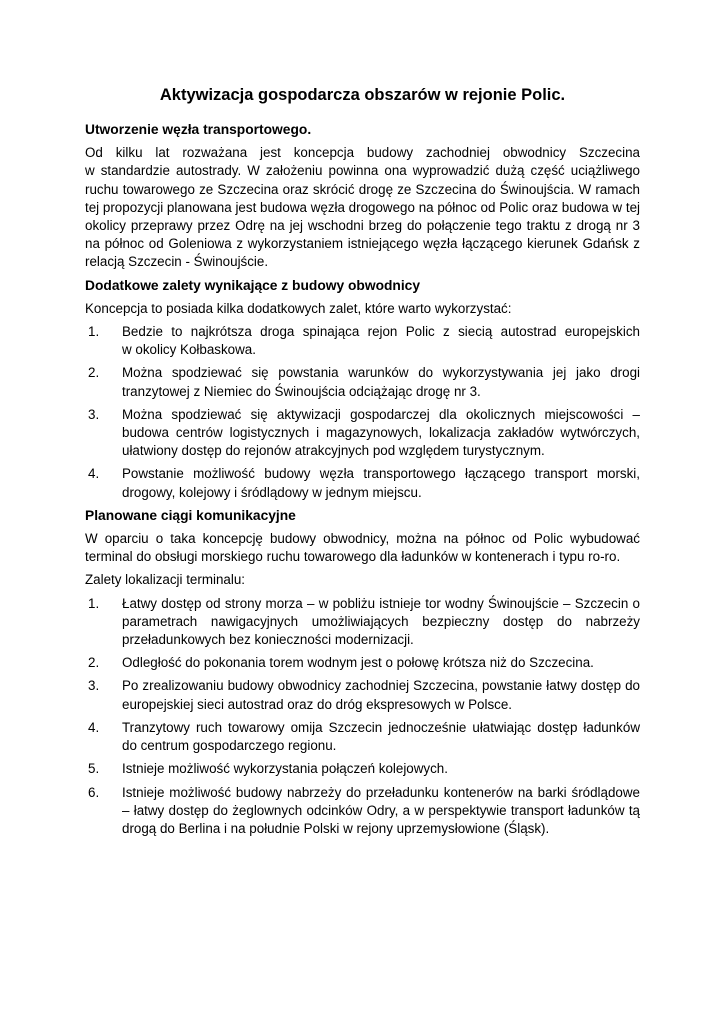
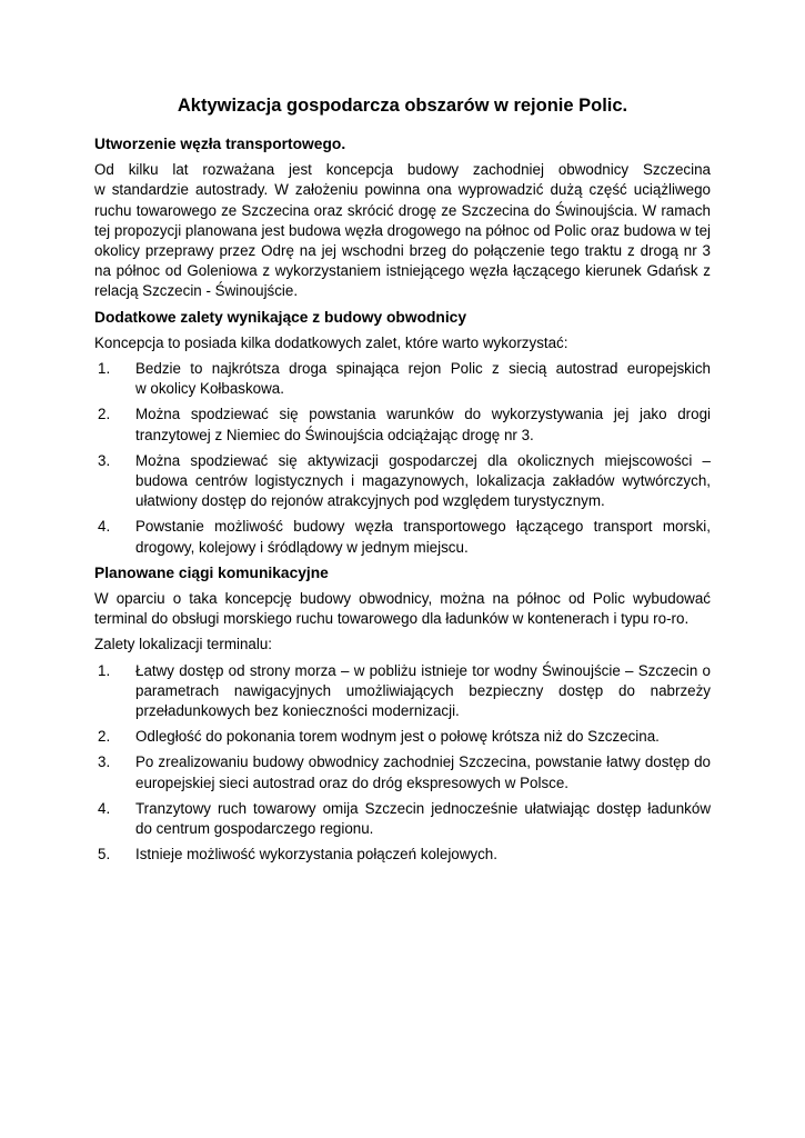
  Aktywizacja gospodarcza obszarów w rejonie Polic.
  Utworzenie węzła transportowego.
  Od kilku lat rozważana jest koncepcja budowy zachodniej obwodnicy Szczecina w standardzie autostrady. W założeniu powinna ona wyprowadzić dużą część uciążliwego ruchu towarowego ze Szczecina oraz skrócić drogę ze Szczecina do Świnoujścia. W ramach tej propozycji planowana jest budowa węzła drogowego na północ od Polic oraz budowa w tej okolicy przeprawy przez Odrę na jej wschodni brzeg do połączenie tego traktu z drogą nr 3 na północ od Goleniowa z wykorzystaniem istniejącego węzła łączącego kierunek Gdańsk z relacją Szczecin - Świnoujście.
  Dodatkowe zalety wynikające z budowy obwodnicy
  Koncepcja to posiada kilka dodatkowych zalet, które warto wykorzystać:
  1.
  Bedzie to najkrótsza droga spinająca rejon Polic z siecią autostrad europejskich w okolicy Kołbaskowa.
  2.
  Można spodziewać się powstania warunków do wykorzystywania jej jako drogi tranzytowej z Niemiec do Świnoujścia odciążając drogę nr 3.
  3.
  Można spodziewać się aktywizacji gospodarczej dla okolicznych miejscowości – budowa centrów logistycznych i magazynowych, lokalizacja zakładów wytwórczych, ułatwiony dostęp do rejonów atrakcyjnych pod względem turystycznym.
  4.
  Powstanie możliwość budowy węzła transportowego łączącego transport morski, drogowy, kolejowy i śródlądowy w jednym miejscu.
  Planowane ciągi komunikacyjne
  W oparciu o taka koncepcję budowy obwodnicy, można na północ od Polic wybudować terminal do obsługi morskiego ruchu towarowego dla ładunków w kontenerach i typu ro-ro.
  Zalety lokalizacji terminalu:
  1.
  Łatwy dostęp od strony morza – w pobliżu istnieje tor wodny Świnoujście – Szczecin o parametrach nawigacyjnych umożliwiających bezpieczny dostęp do nabrzeży przeładunkowych bez konieczności modernizacji.
  2.
  Odległość do pokonania torem wodnym jest o połowę krótsza niż do Szczecina.
  3.
  Po zrealizowaniu budowy obwodnicy zachodniej Szczecina, powstanie łatwy dostęp do europejskiej sieci autostrad oraz do dróg ekspresowych w Polsce.
  4.
  Tranzytowy ruch towarowy omija Szczecin jednocześnie ułatwiając dostęp ładunków do centrum gospodarczego regionu.
  5.
  Istnieje możliwość wykorzystania połączeń kolejowych.
- 6.
- Istnieje możliwość budowy nabrzeży do przeładunku kontenerów na barki śródlądowe – łatwy dostęp do żeglownych odcinków Odry, a w perspektywie transport ładunków tą drogą do Berlina i na południe Polski w rejony uprzemysłowione (Śląsk).
